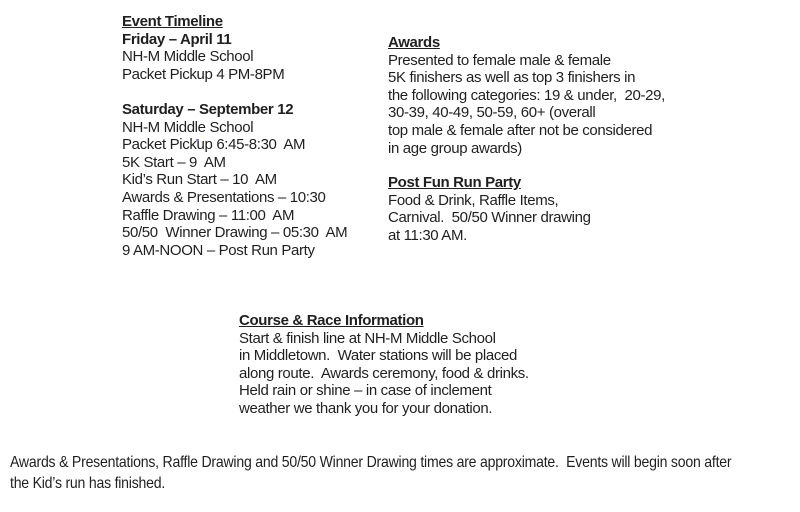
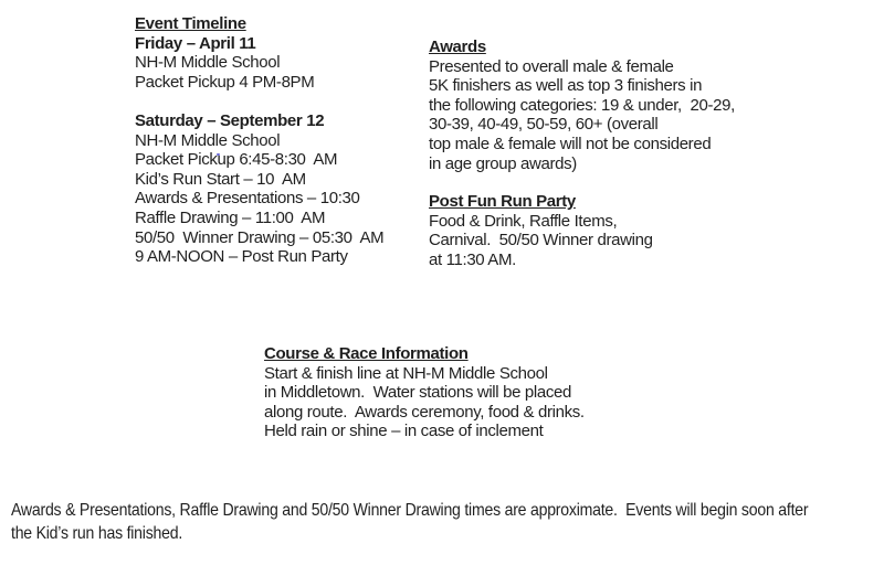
  Event Timeline
  Friday – April 11
  NH-M Middle School
  Packet Pickup 4 PM-8PM
  Saturday – September 12
  NH-M Middle School
  Packet Pickup 6:45-8:30 AM
- 5K Start – 9 AM
  Kid’s Run Start – 10 AM
  Awards & Presentations – 10:30
  Raffle Drawing – 11:00 AM
  50/50 Winner Drawing – 05:30 AM
  9 AM-NOON – Post Run Party
  Awards
- Presented to female male & female
+ Presented to overall male & female
  5K finishers as well as top 3 finishers in
  the following categories: 19 & under, 20-29,
  30-39, 40-49, 50-59, 60+ (overall
- top male & female after not be considered
+ top male & female will not be considered
  in age group awards)
  Post Fun Run Party
  Food & Drink, Raffle Items,
  Carnival. 50/50 Winner drawing
  at 11:30 AM.
  Course & Race Information
  Start & finish line at NH-M Middle School
  in Middletown. Water stations will be placed
  along route. Awards ceremony, food & drinks.
  Held rain or shine – in case of inclement
- weather we thank you for your donation.
  Awards & Presentations, Raffle Drawing and 50/50 Winner Drawing times are approximate. Events will begin soon after
  the Kid’s run has finished.
